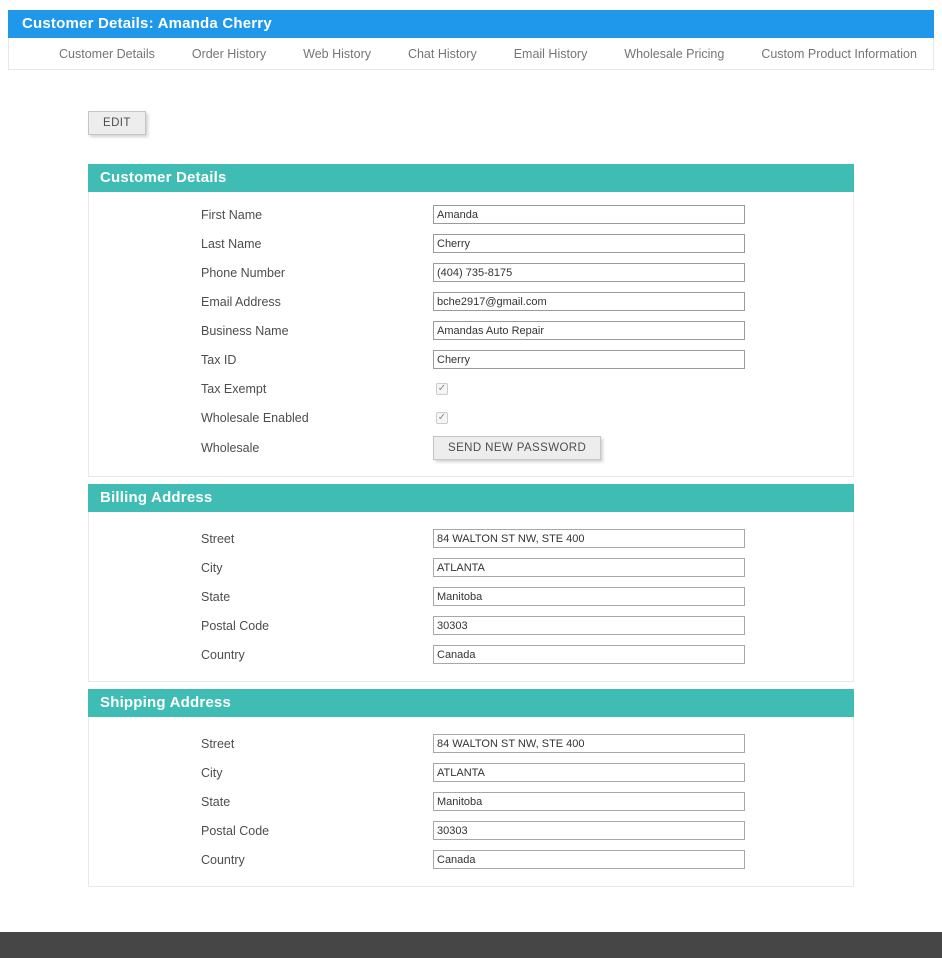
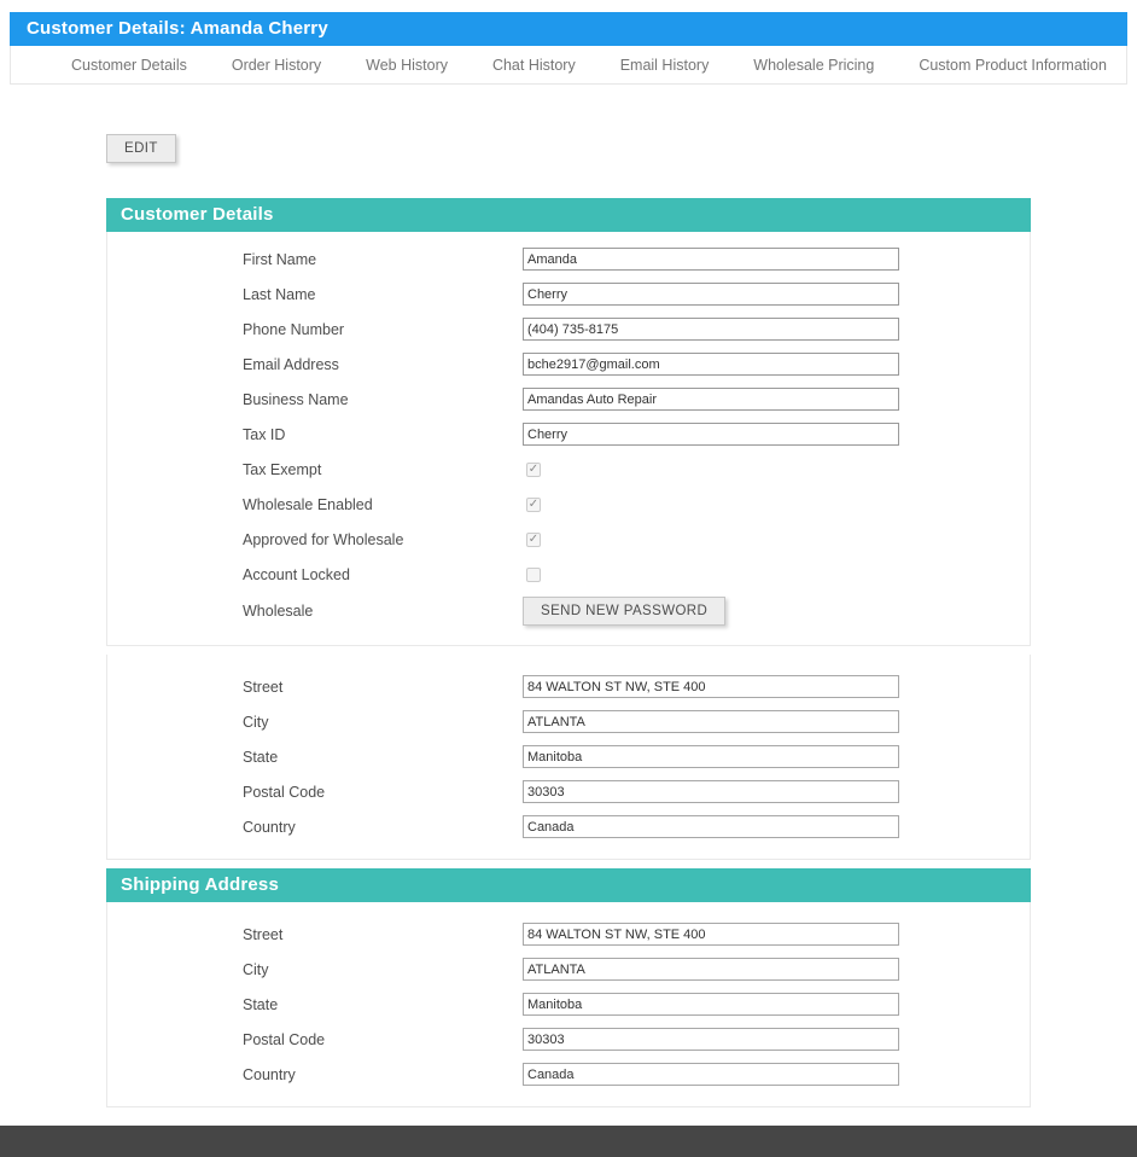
  Customer Details: Amanda Cherry
  Customer Details
  Order History
  Web History
  Chat History
  Email History
  Wholesale Pricing
  Custom Product Information
  EDIT
  Customer Details
  First Name
  Amanda
  Last Name
  Cherry
  Phone Number
  (404) 735-8175
  Email Address
  bche2917@gmail.com
  Business Name
  Amandas Auto Repair
  Tax ID
  Cherry
  Tax Exempt
  Wholesale Enabled
+ Approved for Wholesale
+ Account Locked
  Wholesale
  SEND NEW PASSWORD
- Billing Address
  Street
  84 WALTON ST NW, STE 400
  City
  ATLANTA
  State
  Manitoba
  Postal Code
  30303
  Country
  Canada
  Shipping Address
  Street
  84 WALTON ST NW, STE 400
  City
  ATLANTA
  State
  Manitoba
  Postal Code
  30303
  Country
  Canada
